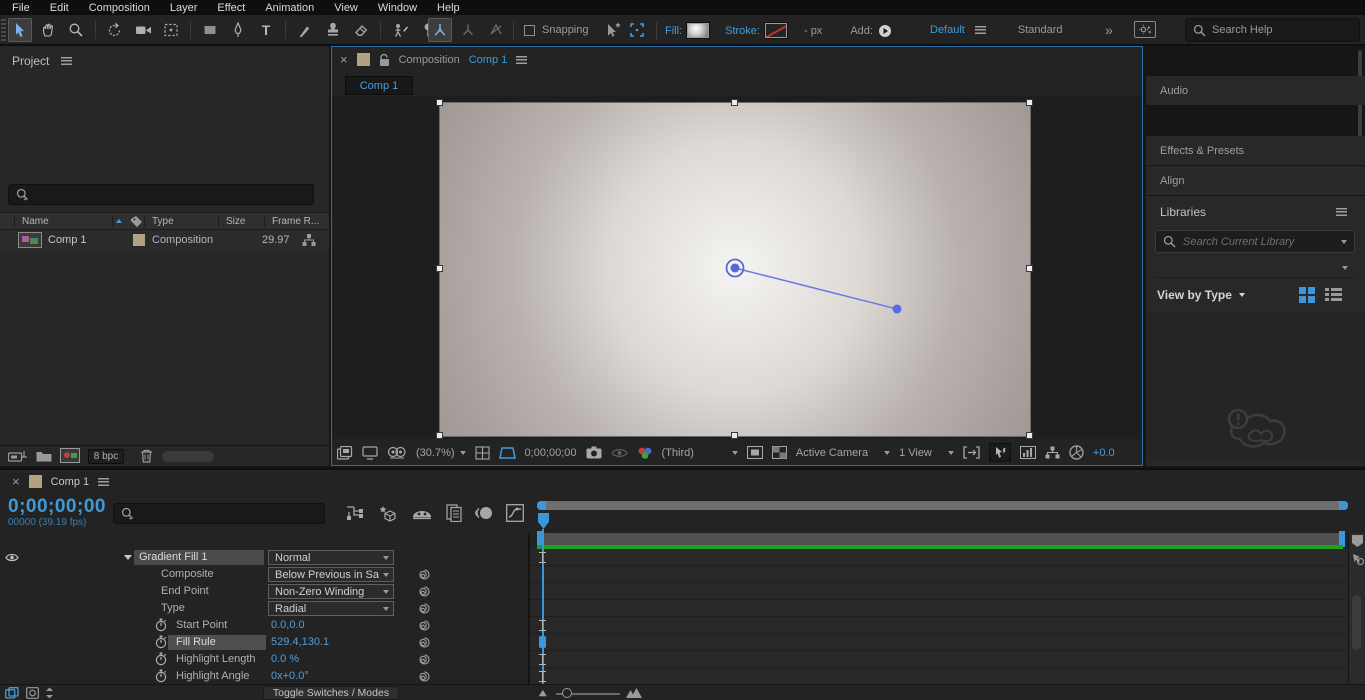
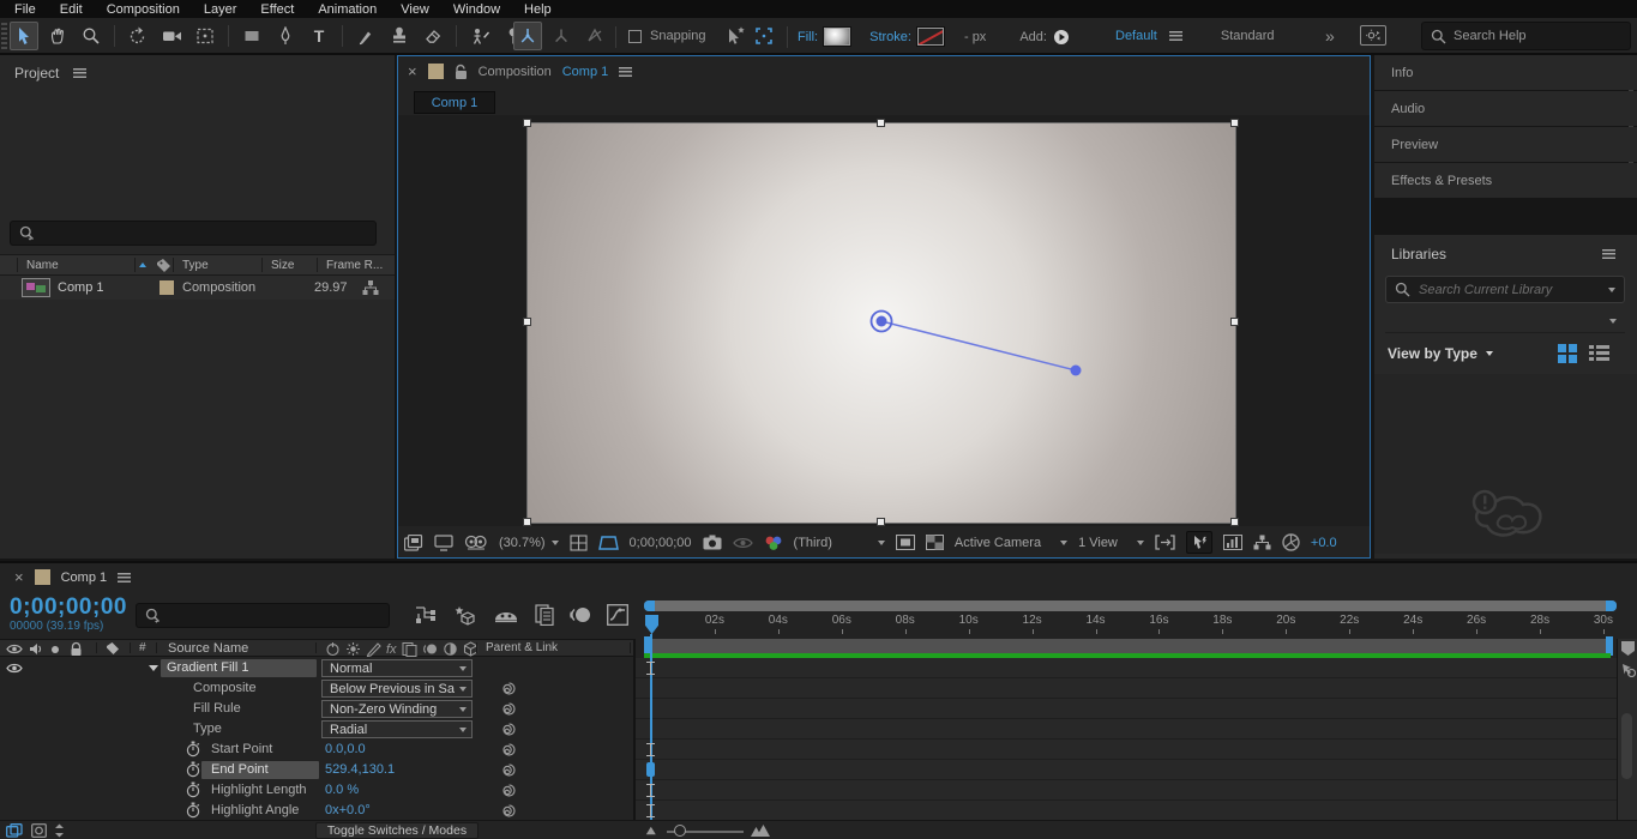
  File
  Edit
  Composition
  Layer
  Effect
  Animation
  View
  Window
  Help
  T
  Snapping
  Fill:
  Stroke:
  - px
  Add:
  Default
  Standard
  »
  Search Help
  Project
  Name
  Type
  Size
  Frame R...
  Comp 1
  Composition
  29.97
- 8 bpc
  ×
  Composition
  Comp 1
  Comp 1
  (30.7%)
  0;00;00;00
  (Third)
  Active Camera
  1 View
  +0.0
  Libraries
  Search Current Library
  View by Type
  ×
  Comp 1
  0;00;00;00
  00000 (39.19 fps)
+ 02s
+ 04s
+ 06s
+ 08s
+ 10s
+ 12s
+ 14s
+ 16s
+ 18s
+ 20s
+ 22s
+ 24s
+ 26s
+ 28s
+ 30s
+ #
+ Source Name
+ fx
+ Parent & Link
  Gradient Fill 1
  Normal
  Composite
  Below Previous in Sa
- End Point
+ Fill Rule
  Non-Zero Winding
  Type
  Radial
  Start Point
  0.0,0.0
- Fill Rule
+ End Point
  529.4,130.1
  Highlight Length
  0.0 %
  Highlight Angle
  0x+0.0°
  Toggle Switches / Modes
+ Info
  Audio
+ Preview
  Effects & Presets
- Align
